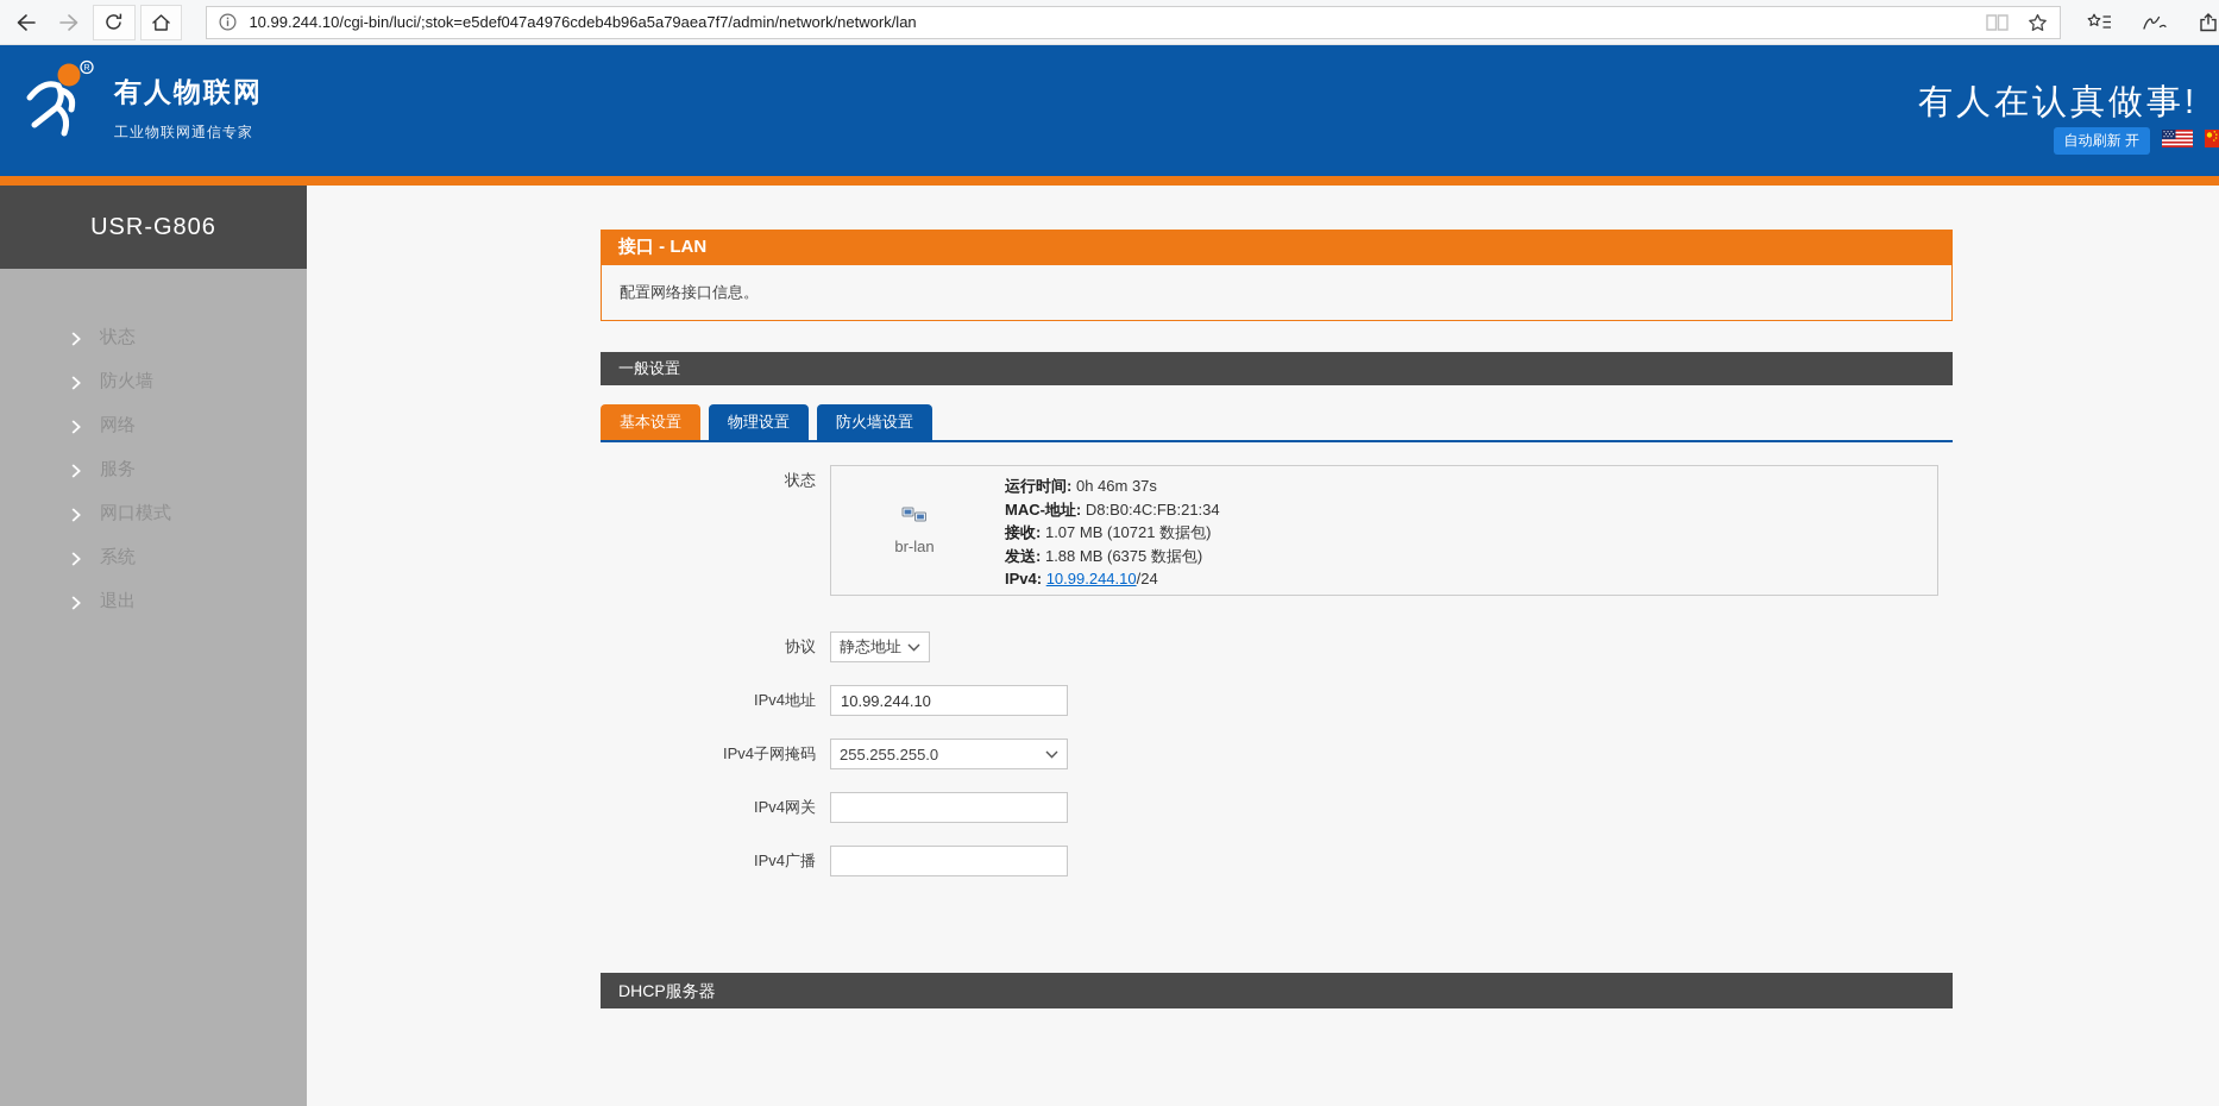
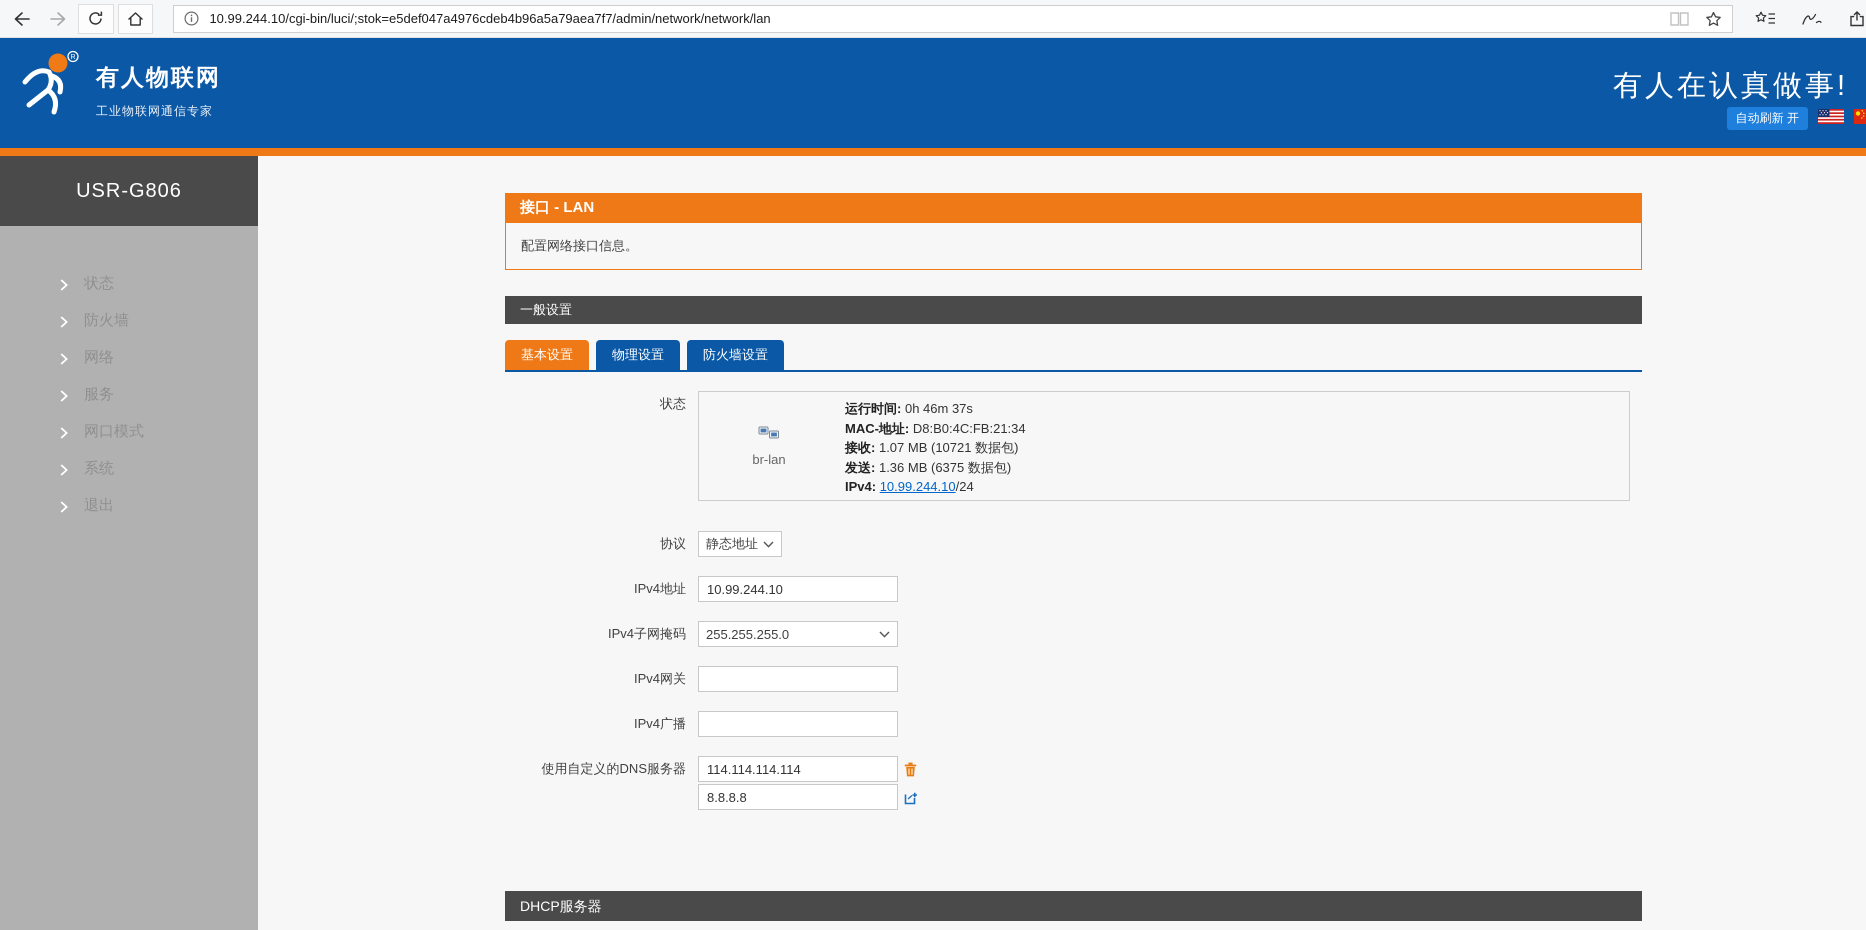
  10.99.244.10/cgi-bin/luci/;stok=e5def047a4976cdeb4b96a5a79aea7f7/admin/network/network/lan
  有人物联网
  工业物联网通信专家
  有人在认真做事!
  自动刷新 开
  USR-G806
  状态
  防火墙
  网络
  服务
  网口模式
  系统
  退出
  接口 - LAN
  配置网络接口信息。
  一般设置
  基本设置
  物理设置
  防火墙设置
  状态
  br-lan
  运行时间: 0h 46m 37s
  MAC-地址: D8:B0:4C:FB:21:34
  接收: 1.07 MB (10721 数据包)
- 发送: 1.88 MB (6375 数据包)
+ 发送: 1.36 MB (6375 数据包)
  IPv4: 10.99.244.10/24
  协议
  静态地址
  IPv4地址
  10.99.244.10
  IPv4子网掩码
  255.255.255.0
  IPv4网关
  IPv4广播
+ 使用自定义的DNS服务器
+ 114.114.114.114
+ 8.8.8.8
  DHCP服务器
